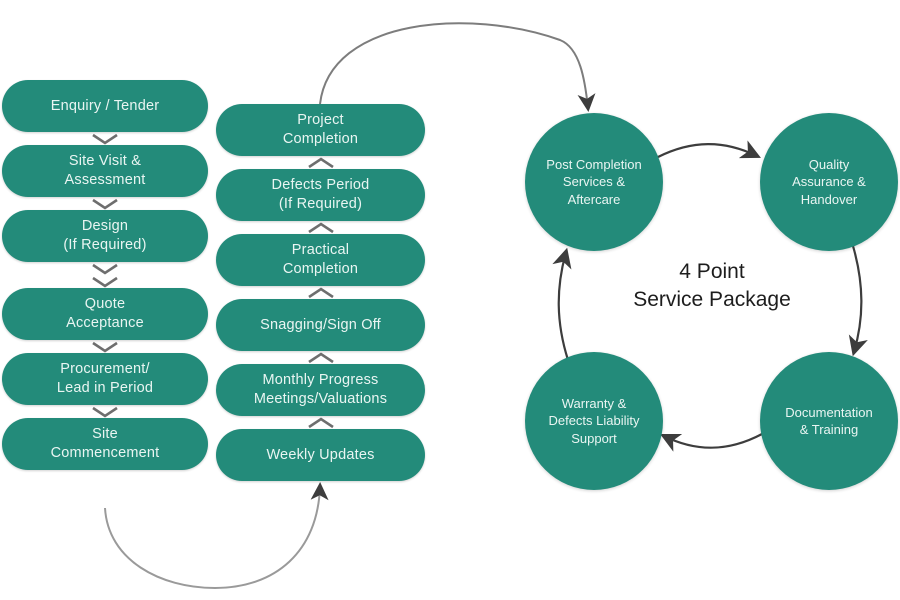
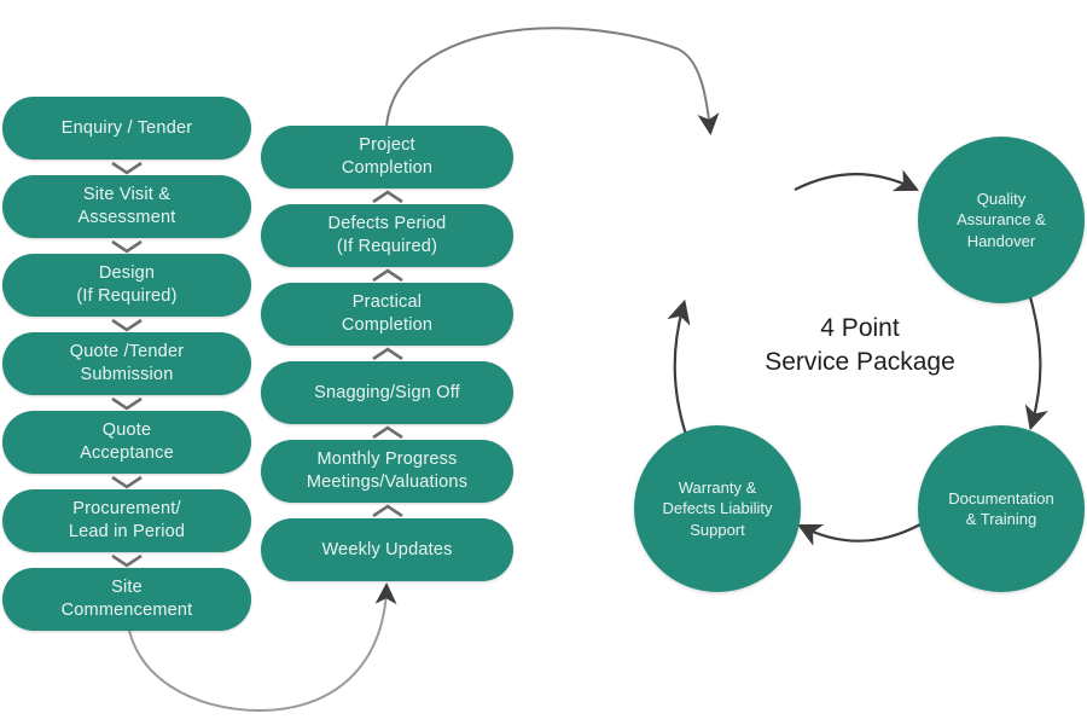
  Enquiry / Tender
  Site Visit &
  Assessment
  Design
  (If Required)
+ Quote /Tender
+ Submission
  Quote
  Acceptance
  Procurement/
  Lead in Period
  Site
  Commencement
  Project
  Completion
  Defects Period
  (If Required)
  Practical
  Completion
  Snagging/Sign Off
  Monthly Progress
  Meetings/Valuations
  Weekly Updates
- Post Completion
- Services &
- Aftercare
  Quality
  Assurance &
  Handover
  Documentation
  & Training
  Warranty &
  Defects Liability
  Support
  4 Point
  Service Package
